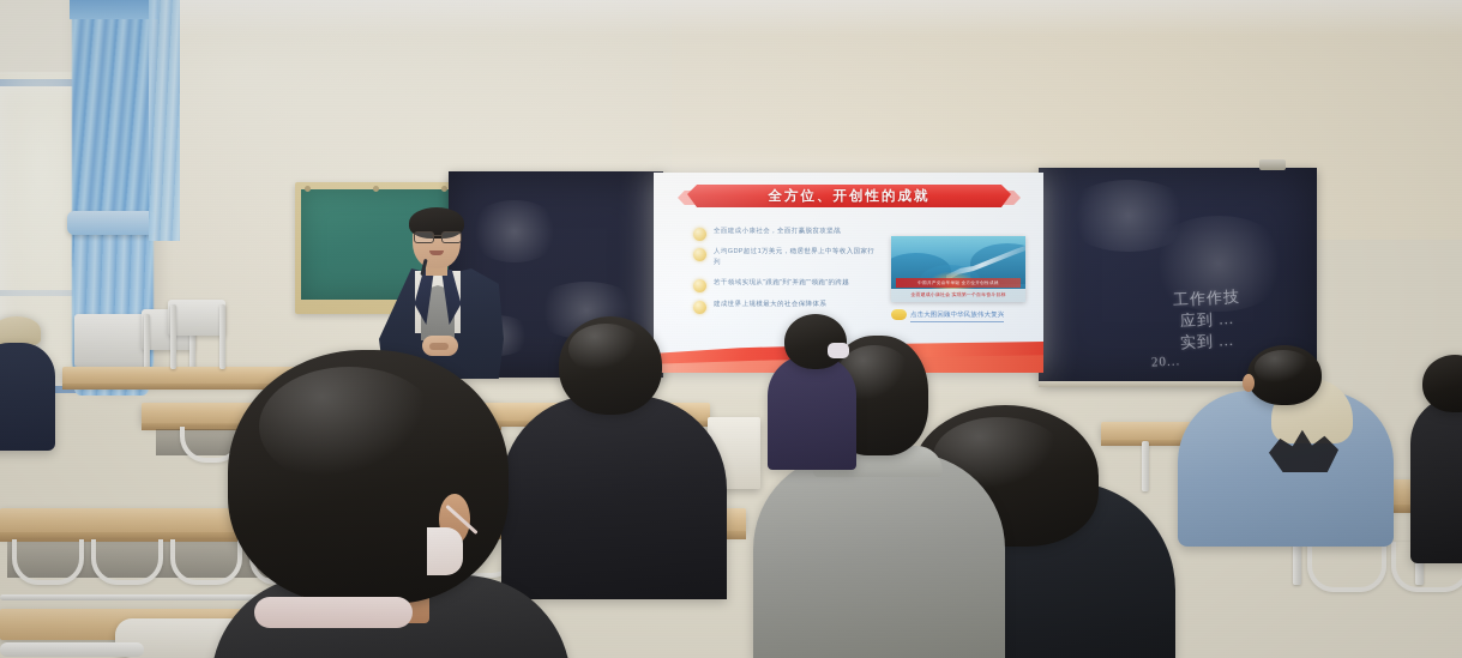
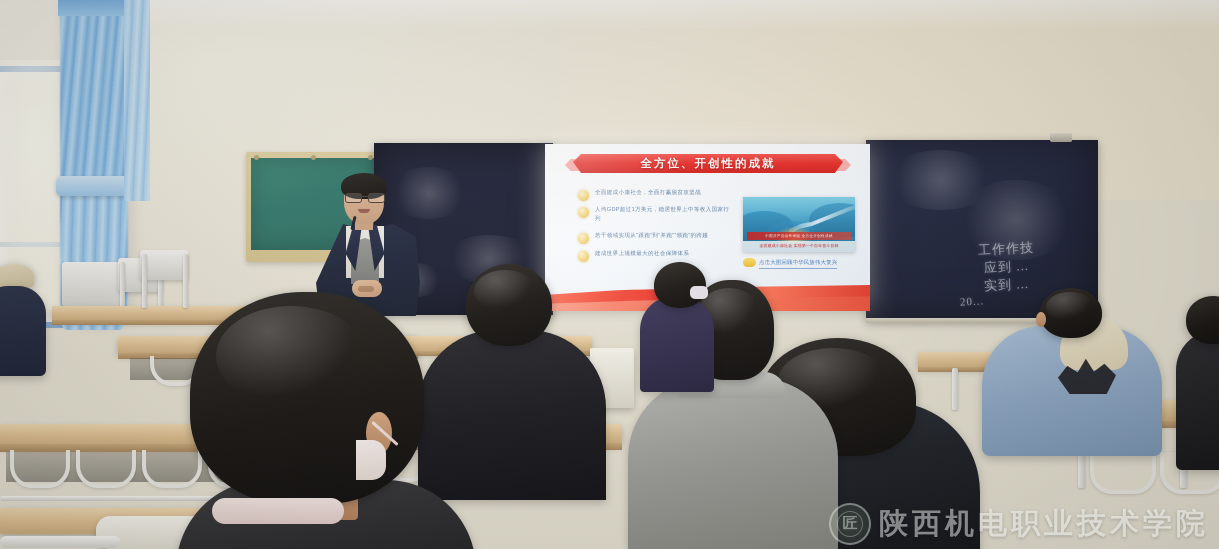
+ 匠
+ 陕西机电职业技术学院
